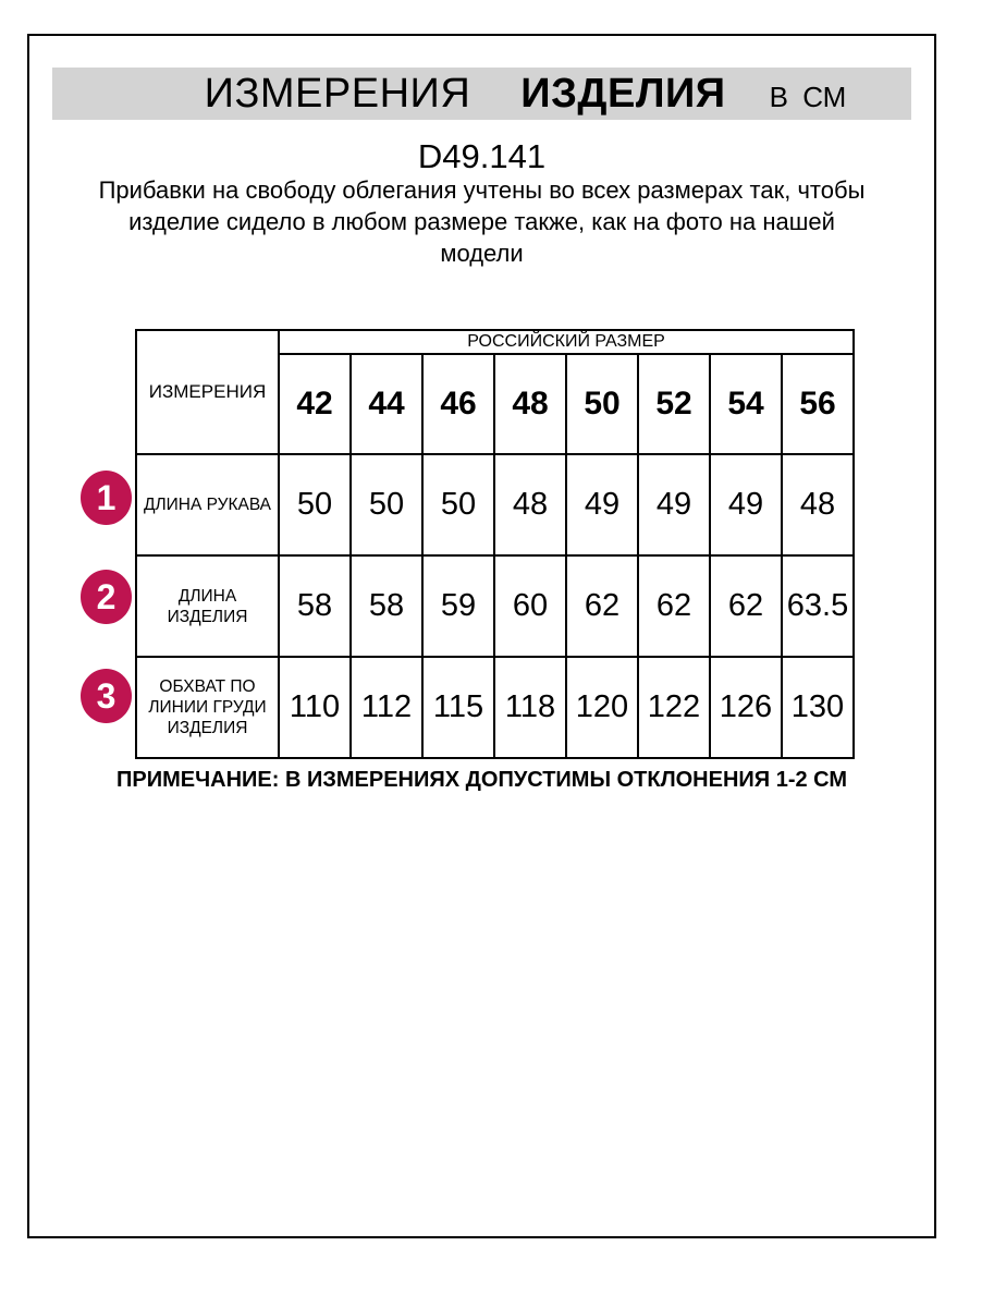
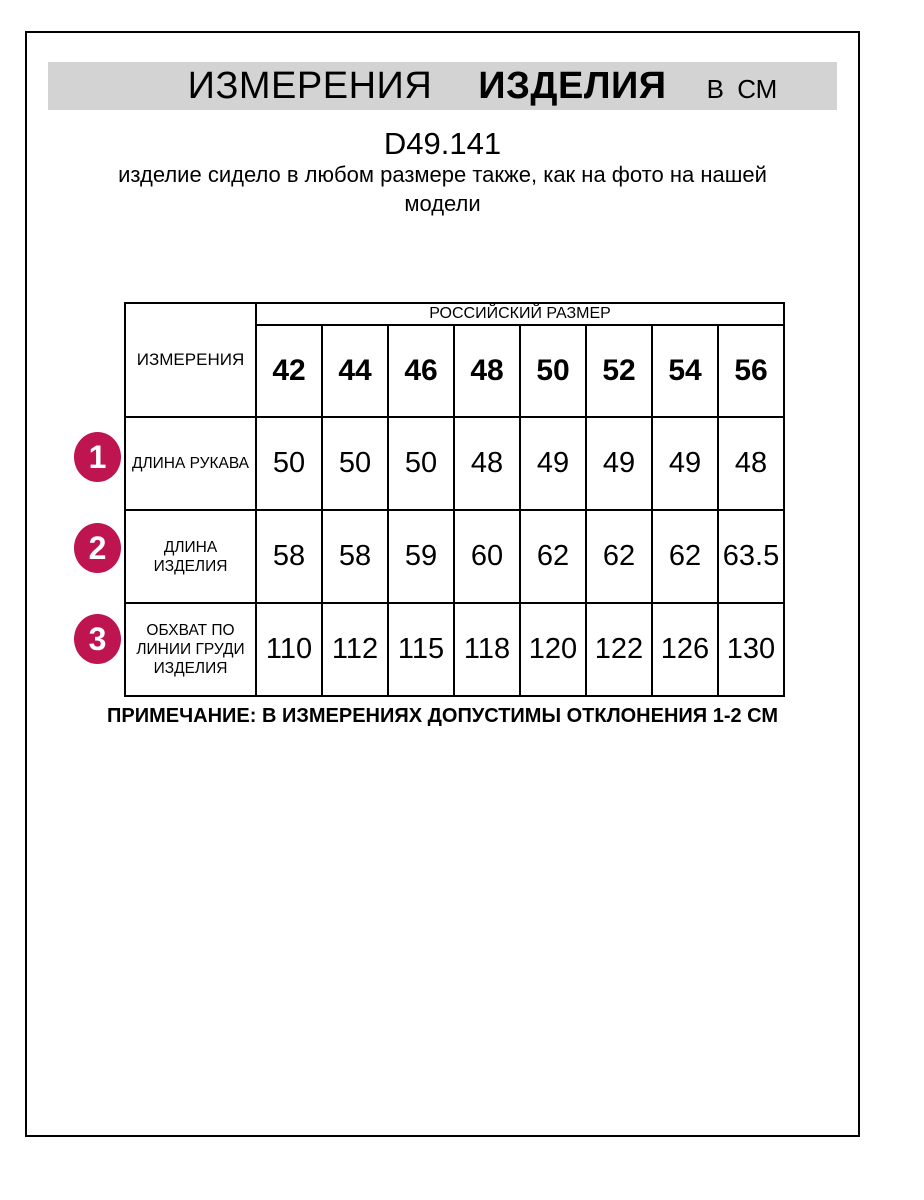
  ИЗМЕРЕНИЯ ИЗДЕЛИЯ В СМ
  D49.141
- Прибавки на свободу облегания учтены во всех размерах так, чтобы
  изделие сидело в любом размере также, как на фото на нашей
  модели
  ИЗМЕРЕНИЯ	РОССИЙСКИЙ РАЗМЕР
  42	44	46	48	50	52	54	56
  ДЛИНА РУКАВА	50	50	50	48	49	49	49	48
  ДЛИНА ИЗДЕЛИЯ	58	58	59	60	62	62	62	63.5
  ОБХВАТ ПО ЛИНИИ ГРУДИ ИЗДЕЛИЯ	110	112	115	118	120	122	126	130
  1
  2
  3
  ПРИМЕЧАНИЕ: В ИЗМЕРЕНИЯХ ДОПУСТИМЫ ОТКЛОНЕНИЯ 1-2 СМ
